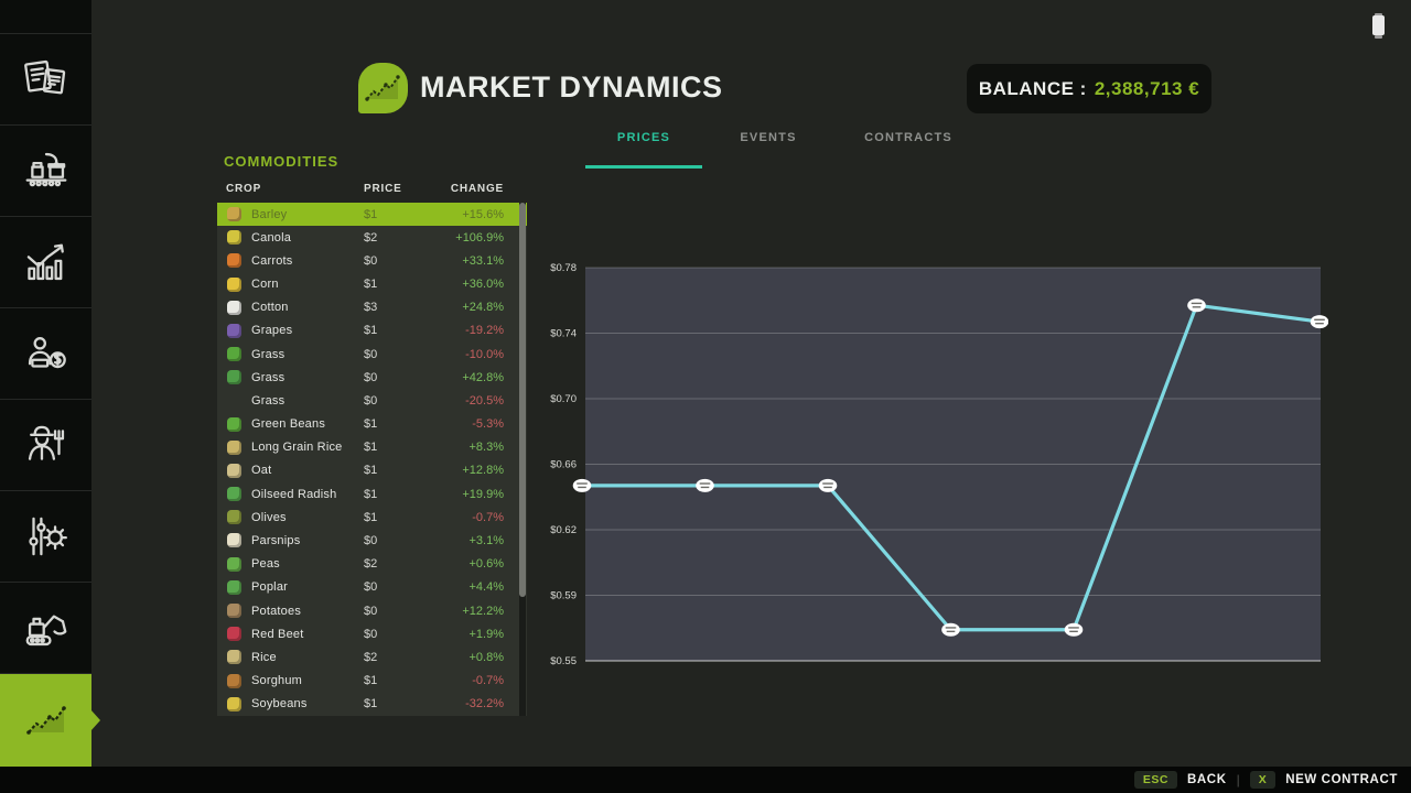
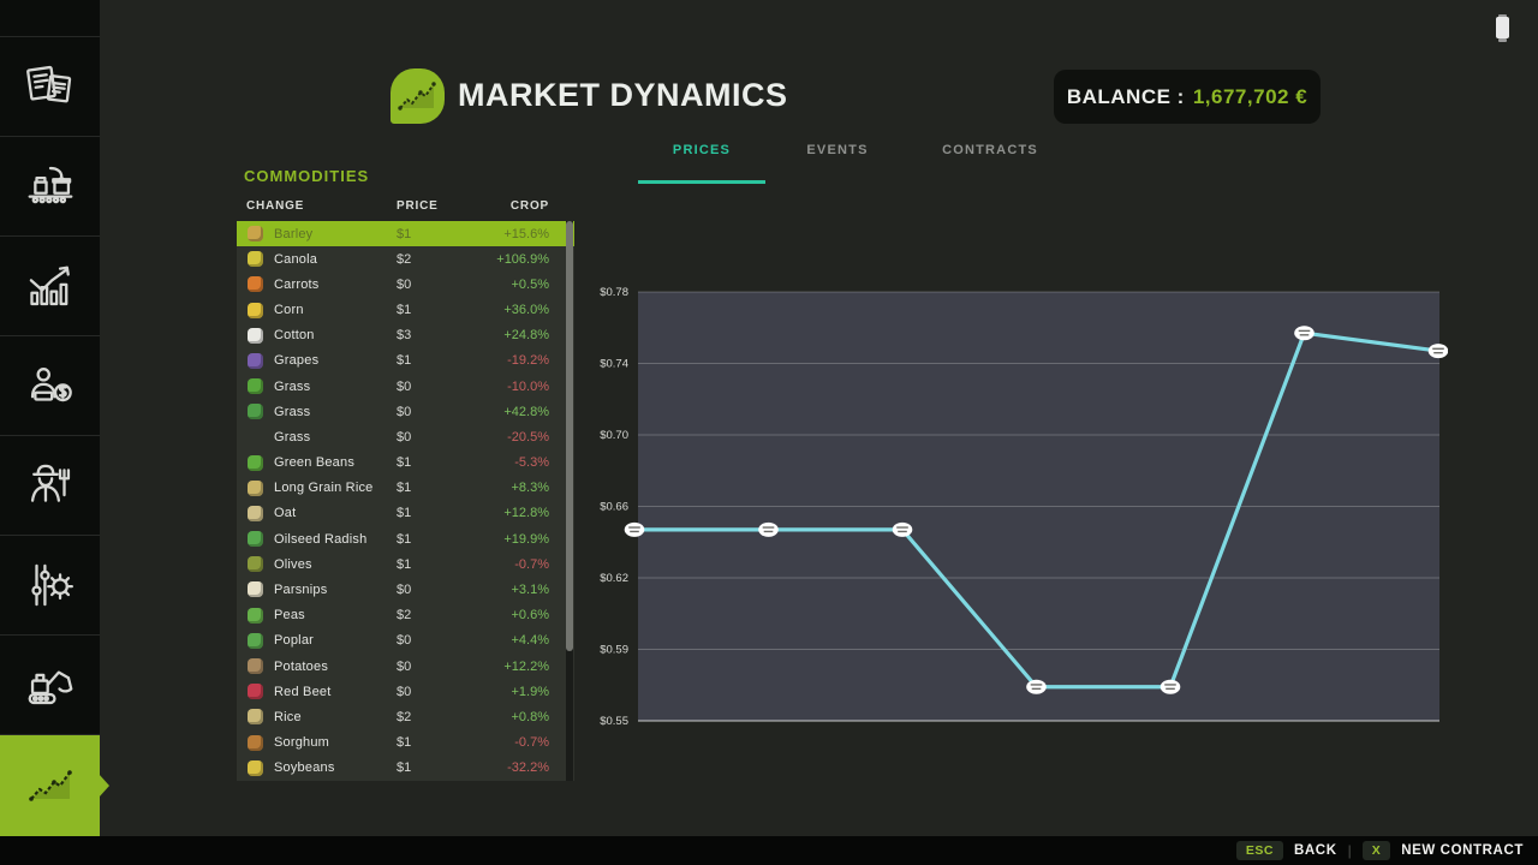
  MARKET DYNAMICS
  BALANCE :
- 2,388,713 €
+ 1,677,702 €
  PRICES
  EVENTS
  CONTRACTS
  COMMODITIES
- CROP
+ CHANGE
  PRICE
- CHANGE
+ CROP
  Barley
  $1
  +15.6%
  Canola
  $2
  +106.9%
  Carrots
  $0
- +33.1%
+ +0.5%
  Corn
  $1
  +36.0%
  Cotton
  $3
  +24.8%
  Grapes
  $1
  -19.2%
  Grass
  $0
  -10.0%
  Grass
  $0
  +42.8%
  Grass
  $0
  -20.5%
  Green Beans
  $1
  -5.3%
  Long Grain Rice
  $1
  +8.3%
  Oat
  $1
  +12.8%
  Oilseed Radish
  $1
  +19.9%
  Olives
  $1
  -0.7%
  Parsnips
  $0
  +3.1%
  Peas
  $2
  +0.6%
  Poplar
  $0
  +4.4%
  Potatoes
  $0
  +12.2%
  Red Beet
  $0
  +1.9%
  Rice
  $2
  +0.8%
  Sorghum
  $1
  -0.7%
  Soybeans
  $1
  -32.2%
  $0.78
  $0.74
  $0.70
  $0.66
  $0.62
  $0.59
  $0.55
  ESC
  BACK
  |
  X
  NEW CONTRACT
